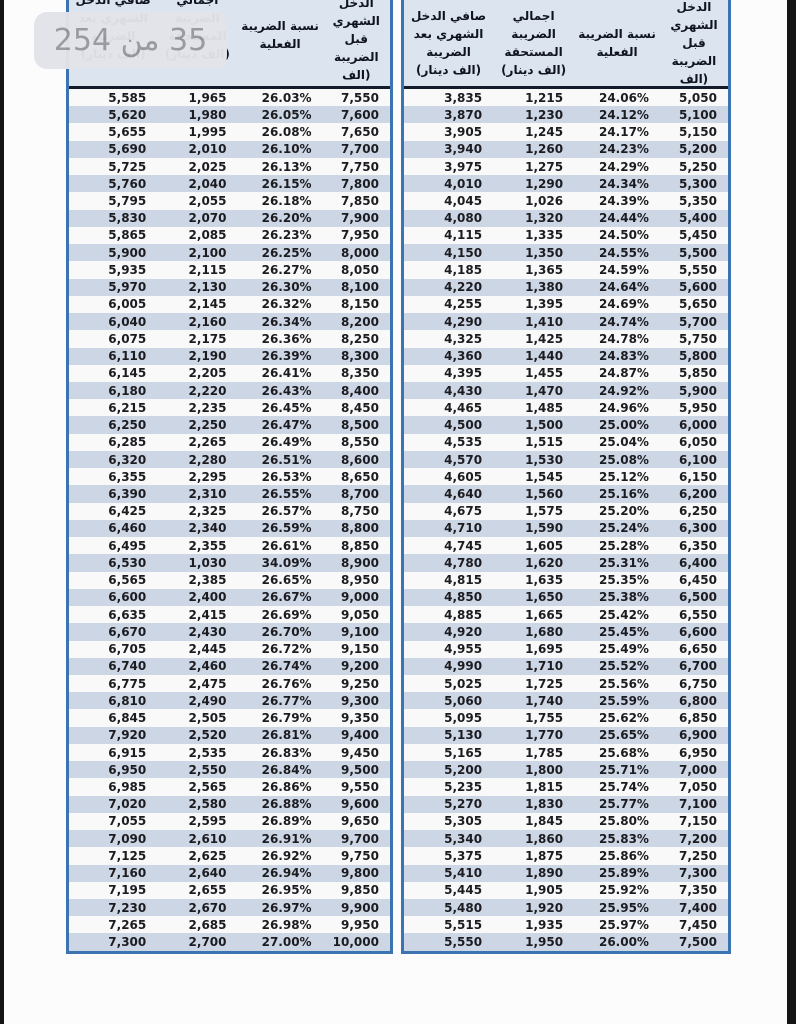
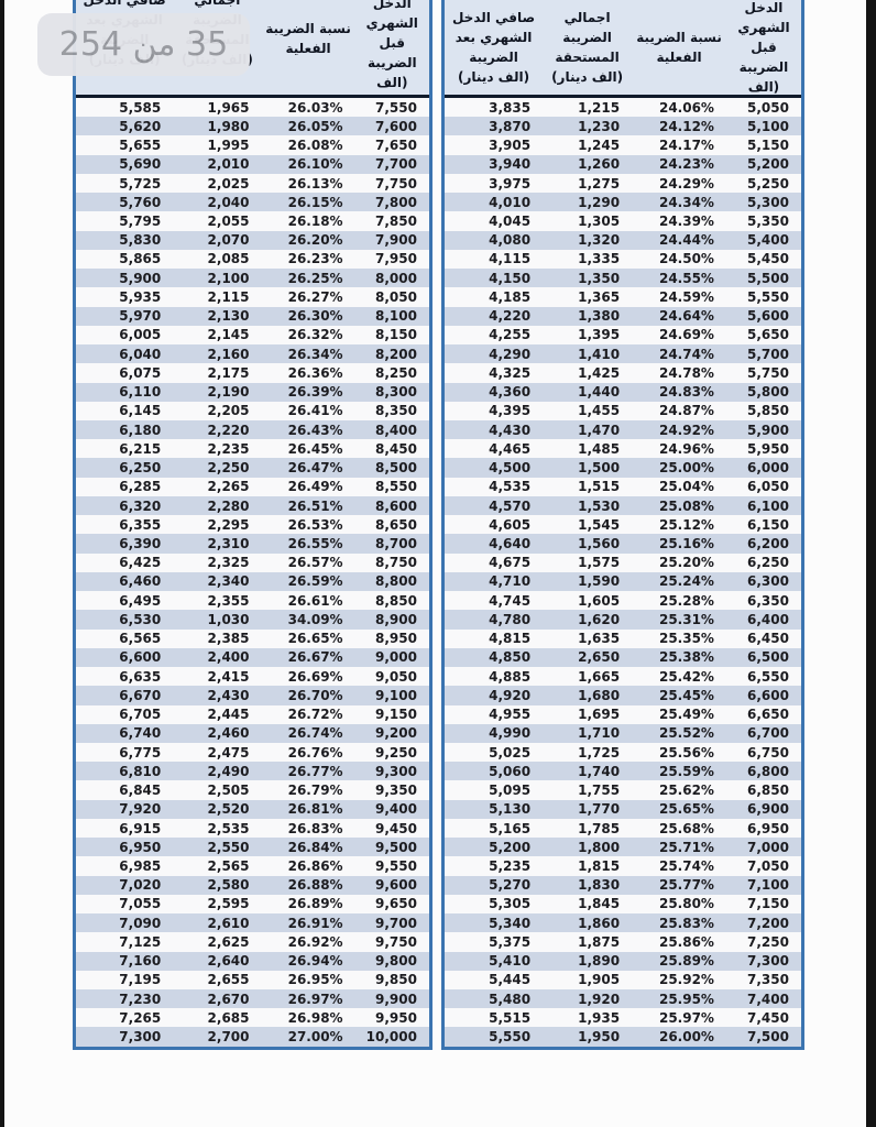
  صافي الدخل
  نسبة الضريبة
  الفعلية
  الشهري قبل
  الضريبة
  5,585
  1,965
  26.03%
  7,550
  5,620
  1,980
  26.05%
  7,600
  5,655
  1,995
  26.08%
  7,650
  5,690
  2,010
  26.10%
  7,700
  5,725
  2,025
  26.13%
  7,750
  5,760
  2,040
  26.15%
  7,800
  5,795
  2,055
  26.18%
  7,850
  5,830
  2,070
  26.20%
  7,900
  5,865
  2,085
  26.23%
  7,950
  5,900
  2,100
  26.25%
  8,000
  5,935
  2,115
  26.27%
  8,050
  5,970
  2,130
  26.30%
  8,100
  6,005
  2,145
  26.32%
  8,150
  6,040
  2,160
  26.34%
  8,200
  6,075
  2,175
  26.36%
  8,250
  6,110
  2,190
  26.39%
  8,300
  6,145
  2,205
  26.41%
  8,350
  6,180
  2,220
  26.43%
  8,400
  6,215
  2,235
  26.45%
  8,450
  6,250
  2,250
  26.47%
  8,500
  6,285
  2,265
  26.49%
  8,550
  6,320
  2,280
  26.51%
  8,600
  6,355
  2,295
  26.53%
  8,650
  6,390
  2,310
  26.55%
  8,700
  6,425
  2,325
  26.57%
  8,750
  6,460
  2,340
  26.59%
  8,800
  6,495
  2,355
  26.61%
  8,850
  6,530
  1,030
  34.09%
  8,900
  6,565
  2,385
  26.65%
  8,950
  6,600
  2,400
  26.67%
  9,000
  6,635
  2,415
  26.69%
  9,050
  6,670
  2,430
  26.70%
  9,100
  6,705
  2,445
  26.72%
  9,150
  6,740
  2,460
  26.74%
  9,200
  6,775
  2,475
  26.76%
  9,250
  6,810
  2,490
  26.77%
  9,300
  6,845
  2,505
  26.79%
  9,350
  7,920
  2,520
  26.81%
  9,400
  6,915
  2,535
  26.83%
  9,450
  6,950
  2,550
  26.84%
  9,500
  6,985
  2,565
  26.86%
  9,550
  7,020
  2,580
  26.88%
  9,600
  7,055
  2,595
  26.89%
  9,650
  7,090
  2,610
  26.91%
  9,700
  7,125
  2,625
  26.92%
  9,750
  7,160
  2,640
  26.94%
  9,800
  7,195
  2,655
  26.95%
  9,850
  7,230
  2,670
  26.97%
  9,900
  7,265
  2,685
  26.98%
  9,950
  7,300
  2,700
  27.00%
  10,000
  صافي الدخل
  الشهري بعد
  الضريبة
  (الف دينار)
  اجمالي الضريبة
  المستحقة
  (الف دينار)
  نسبة الضريبة
  الفعلية
  الشهري قبل
  الضريبة
  3,835
  1,215
  24.06%
  5,050
  3,870
  1,230
  24.12%
  5,100
  3,905
  1,245
  24.17%
  5,150
  3,940
  1,260
  24.23%
  5,200
  3,975
  1,275
  24.29%
  5,250
  4,010
  1,290
  24.34%
  5,300
  4,045
- 1,026
+ 1,305
  24.39%
  5,350
  4,080
  1,320
  24.44%
  5,400
  4,115
  1,335
  24.50%
  5,450
  4,150
  1,350
  24.55%
  5,500
  4,185
  1,365
  24.59%
  5,550
  4,220
  1,380
  24.64%
  5,600
  4,255
  1,395
  24.69%
  5,650
  4,290
  1,410
  24.74%
  5,700
  4,325
  1,425
  24.78%
  5,750
  4,360
  1,440
  24.83%
  5,800
  4,395
  1,455
  24.87%
  5,850
  4,430
  1,470
  24.92%
  5,900
  4,465
  1,485
  24.96%
  5,950
  4,500
  1,500
  25.00%
  6,000
  4,535
  1,515
  25.04%
  6,050
  4,570
  1,530
  25.08%
  6,100
  4,605
  1,545
  25.12%
  6,150
  4,640
  1,560
  25.16%
  6,200
  4,675
  1,575
  25.20%
  6,250
  4,710
  1,590
  25.24%
  6,300
  4,745
  1,605
  25.28%
  6,350
  4,780
  1,620
  25.31%
  6,400
  4,815
  1,635
  25.35%
  6,450
  4,850
- 1,650
+ 2,650
  25.38%
  6,500
  4,885
  1,665
  25.42%
  6,550
  4,920
  1,680
  25.45%
  6,600
  4,955
  1,695
  25.49%
  6,650
  4,990
  1,710
  25.52%
  6,700
  5,025
  1,725
  25.56%
  6,750
  5,060
  1,740
  25.59%
  6,800
  5,095
  1,755
  25.62%
  6,850
  5,130
  1,770
  25.65%
  6,900
  5,165
  1,785
  25.68%
  6,950
  5,200
  1,800
  25.71%
  7,000
  5,235
  1,815
  25.74%
  7,050
  5,270
  1,830
  25.77%
  7,100
  5,305
  1,845
  25.80%
  7,150
  5,340
  1,860
  25.83%
  7,200
  5,375
  1,875
  25.86%
  7,250
  5,410
  1,890
  25.89%
  7,300
  5,445
  1,905
  25.92%
  7,350
  5,480
  1,920
  25.95%
  7,400
  5,515
  1,935
  25.97%
  7,450
  5,550
  1,950
  26.00%
  7,500
  35 من 254
